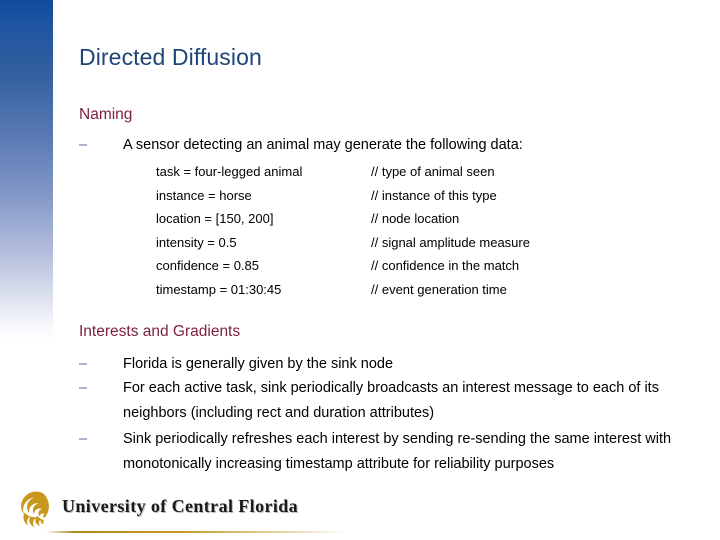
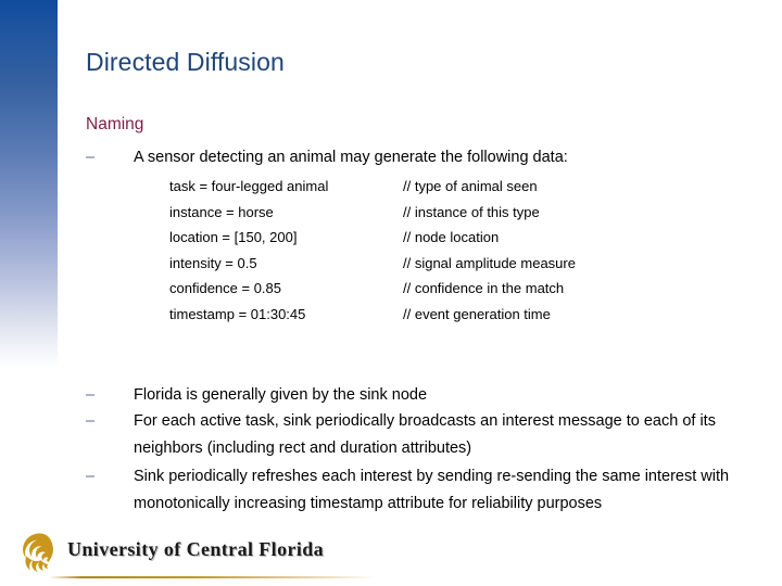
  Directed Diffusion
  Naming
  –
  A sensor detecting an animal may generate the following data:
  task = four-legged animal	// type of animal seen
  instance = horse	// instance of this type
  location = [150, 200]	// node location
  intensity = 0.5	// signal amplitude measure
  confidence = 0.85	// confidence in the match
  timestamp = 01:30:45	// event generation time
- Interests and Gradients
  –
  Florida is generally given by the sink node
  –
  For each active task, sink periodically broadcasts an interest message to each of its neighbors (including rect and duration attributes)
  –
  Sink periodically refreshes each interest by sending re-sending the same interest with monotonically increasing timestamp attribute for reliability purposes
  University of Central Florida
